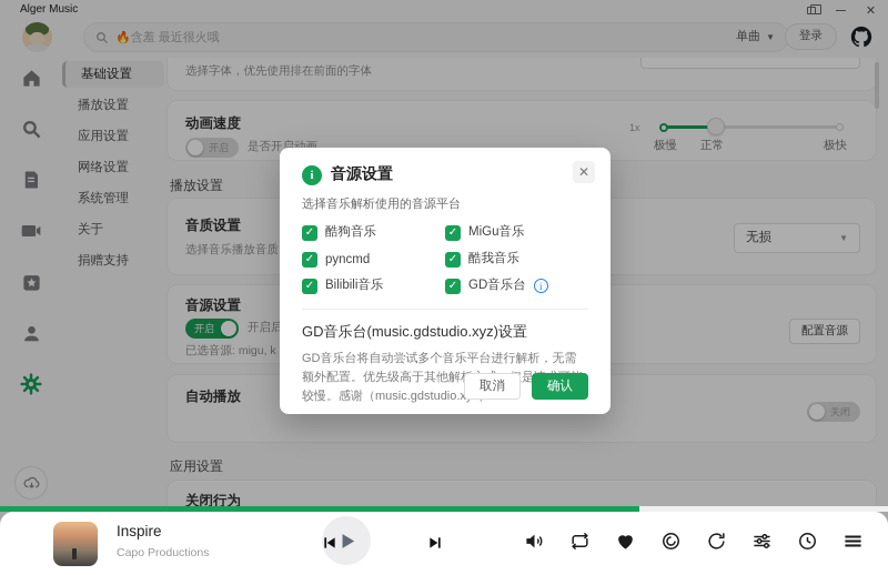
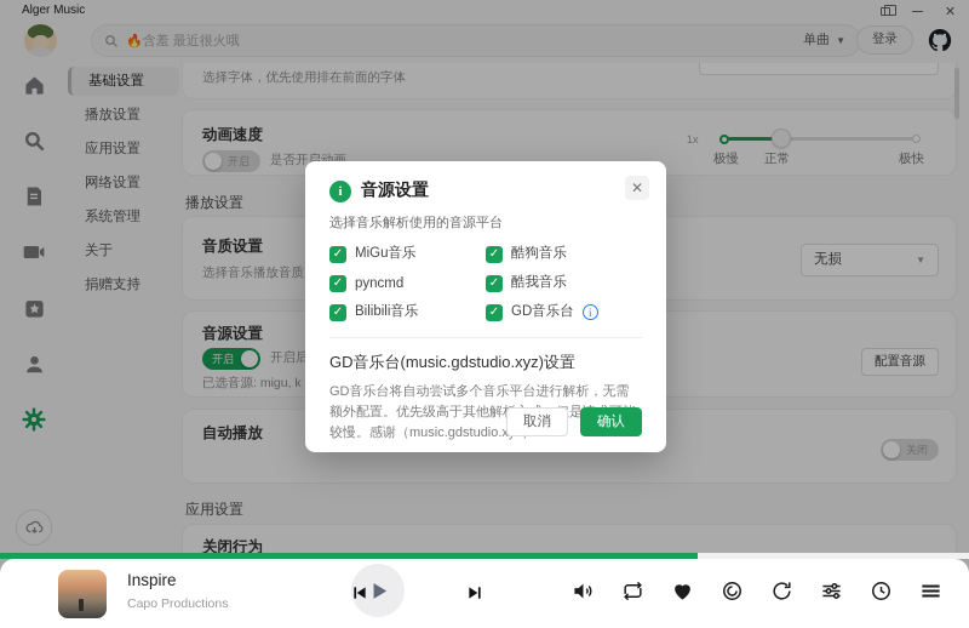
  Alger Music
  ✕
  🔥含羞 最近很火哦
  单曲
  ▼
  登录
  基础设置
  播放设置
  应用设置
  网络设置
  系统管理
  关于
  捐赠支持
  选择字体，优先使用排在前面的字体
  动画速度
  开启
  是否开启动画
  1x
  极慢
  正常
  极快
  播放设置
  音质设置
  选择音乐播放音质
  无损
  ▼
  音源设置
  开启
  开启后
  已选音源: migu, k
  配置音源
  自动播放
  关闭
  应用设置
  关闭行为
  i
  音源设置
  ✕
  选择音乐解析使用的音源平台
  ✓
- 酷狗音乐
+ MiGu音乐
  ✓
- MiGu音乐
+ 酷狗音乐
  ✓
  pyncmd
  ✓
  酷我音乐
  ✓
  Bilibili音乐
  ✓
  GD音乐台
  i
  GD音乐台(music.gdstudio.xyz)设置
  GD音乐台将自动尝试多个音乐平台进行解析，无需额外配置。优先级高于其他解是较慢。感谢（music.gdstudio.
  取消
  确认
  Inspire
  Capo Productions
